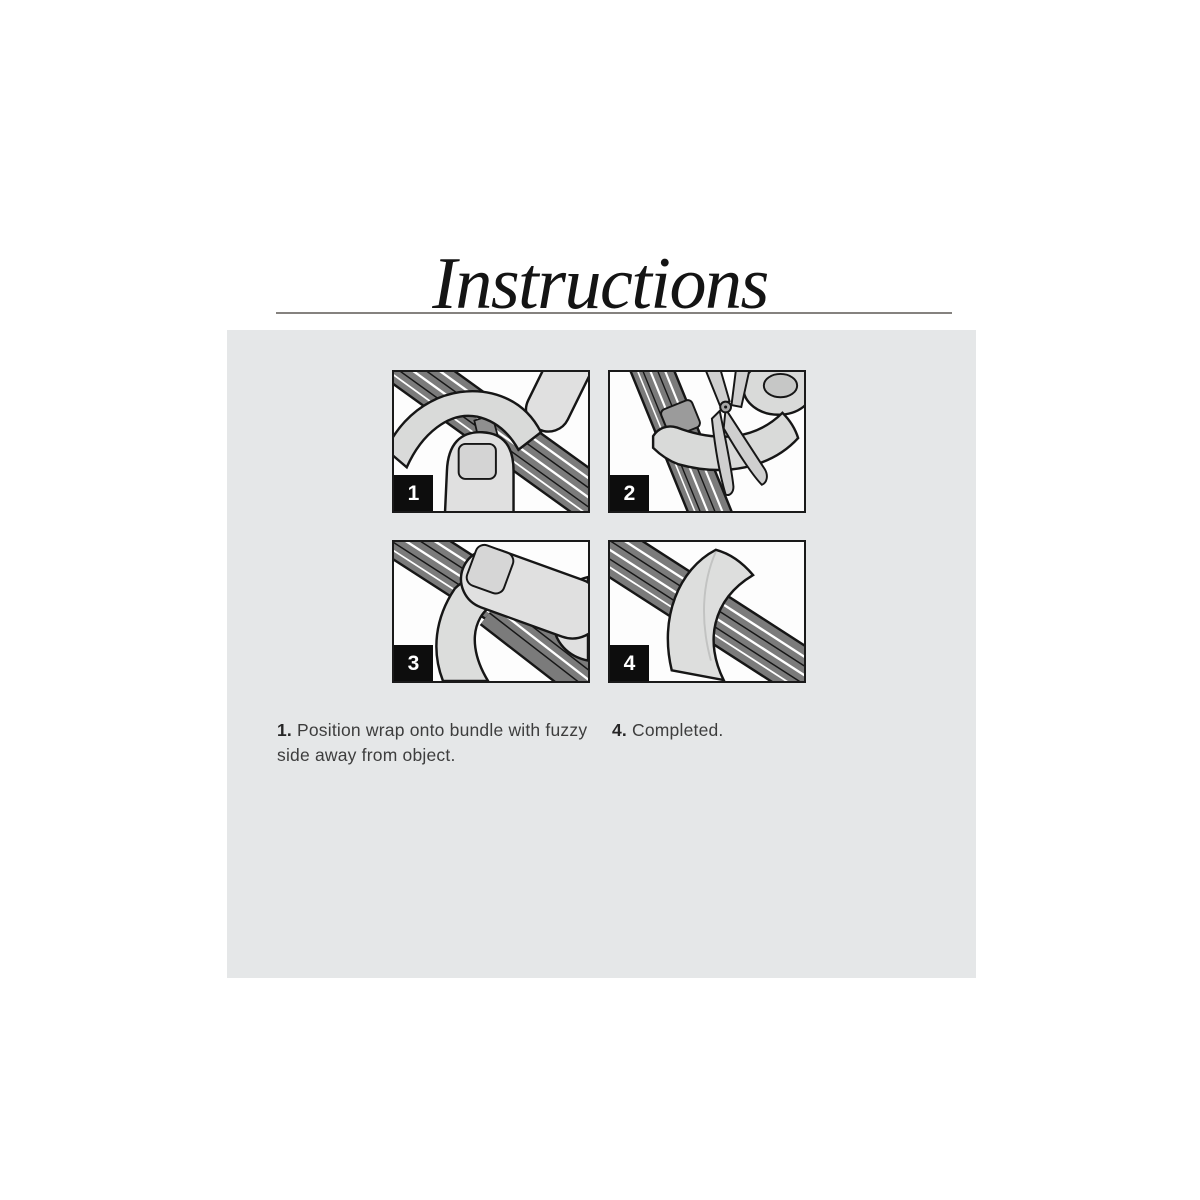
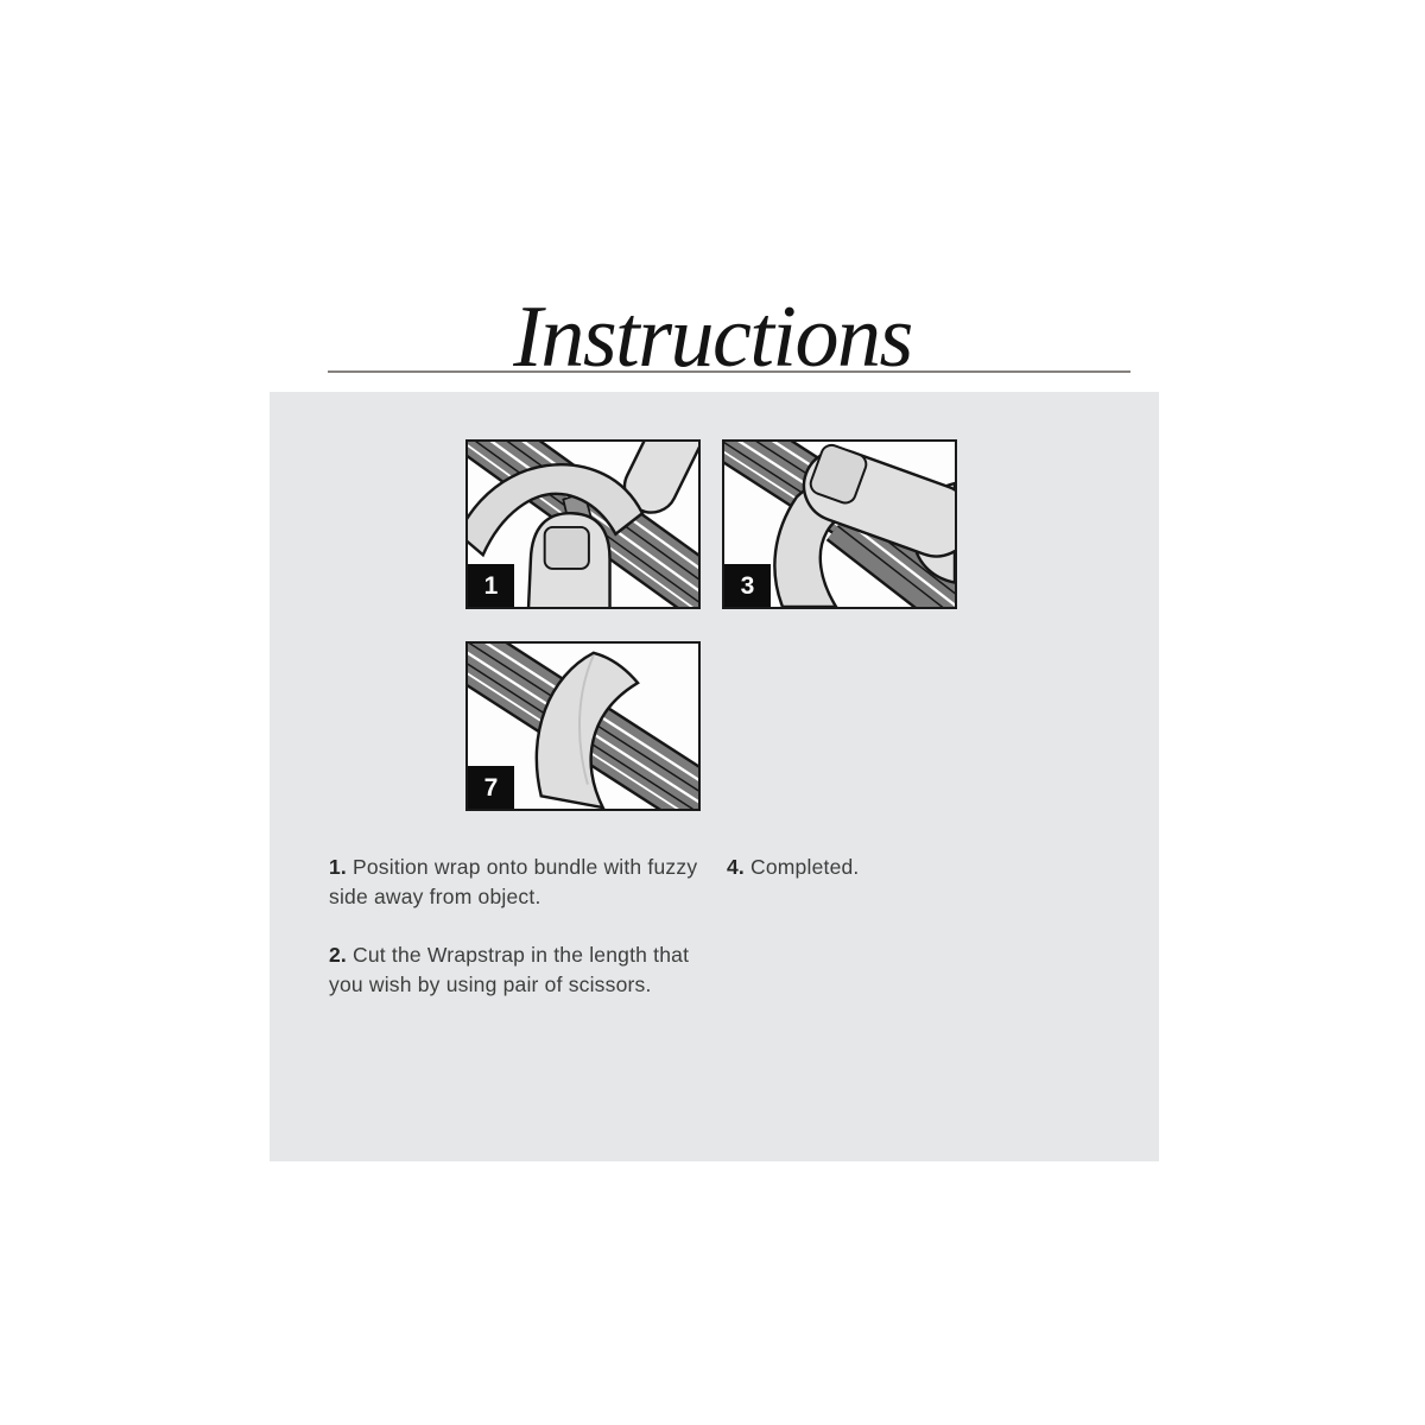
  Instructions
  1
- 2
  3
- 4
+ 7
  1. Position wrap onto bundle with fuzzy side away from object.
+ 2. Cut the Wrapstrap in the length that you wish by using pair of scissors.
  4. Completed.
